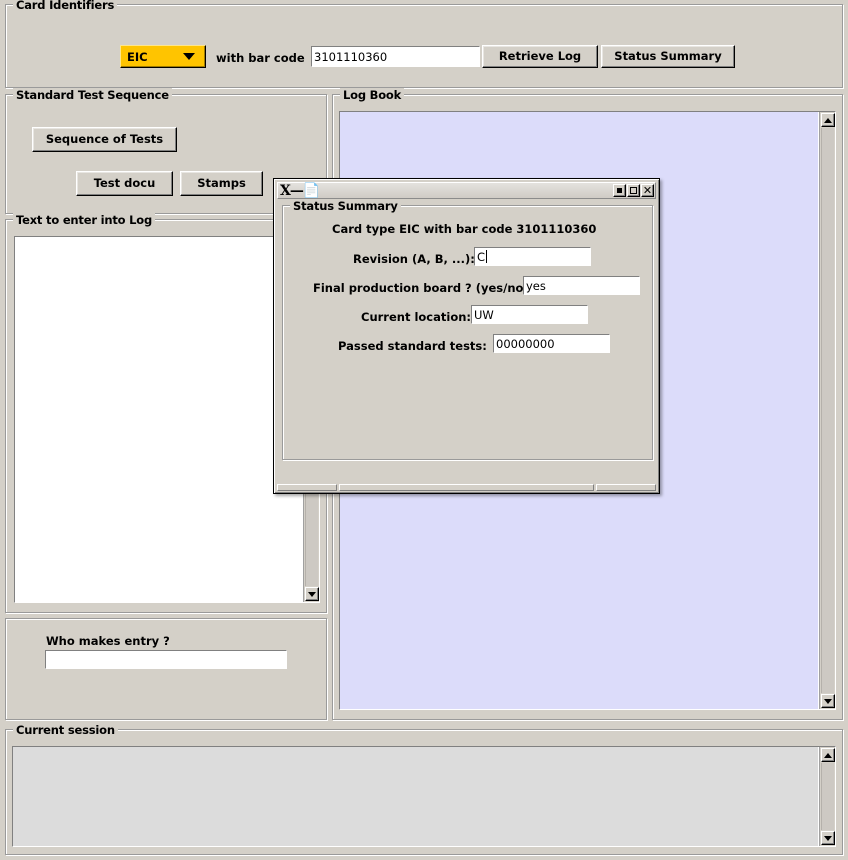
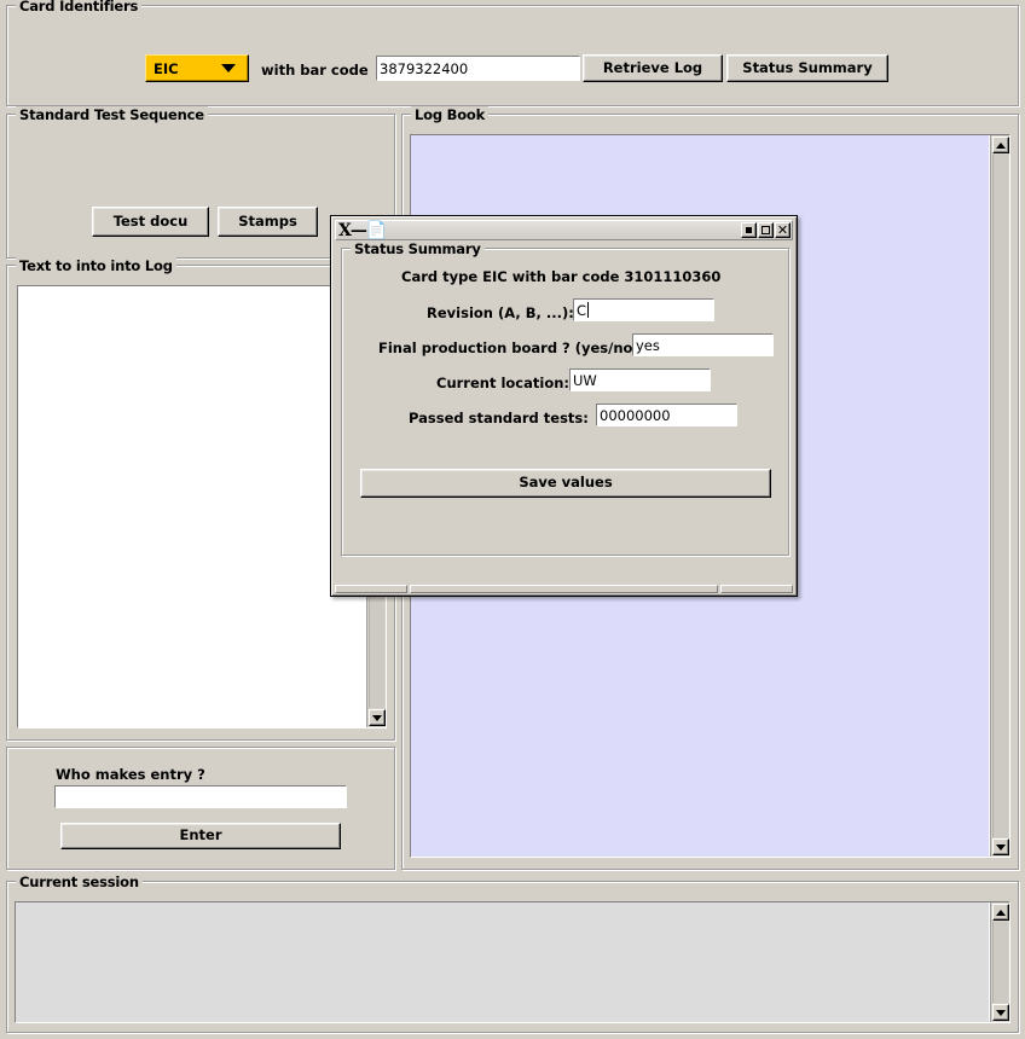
  Card Identifiers
  EIC
  with bar code
- 3101110360
+ 3879322400
  Retrieve Log
  Status Summary
  Standard Test Sequence
- Sequence of Tests
  Test docu
  Stamps
- Text to enter into Log
+ Text to into into Log
  Who makes entry ?
+ Enter
  Log Book
  Current session
  X—📄
  ✕
  Status Summary
  Card type EIC with bar code 3101110360
  Revision (A, B, ...):
  C
  Final production board ? (yes/no
  yes
  Current location:
  UW
  Passed standard tests:
  00000000
+ Save values
